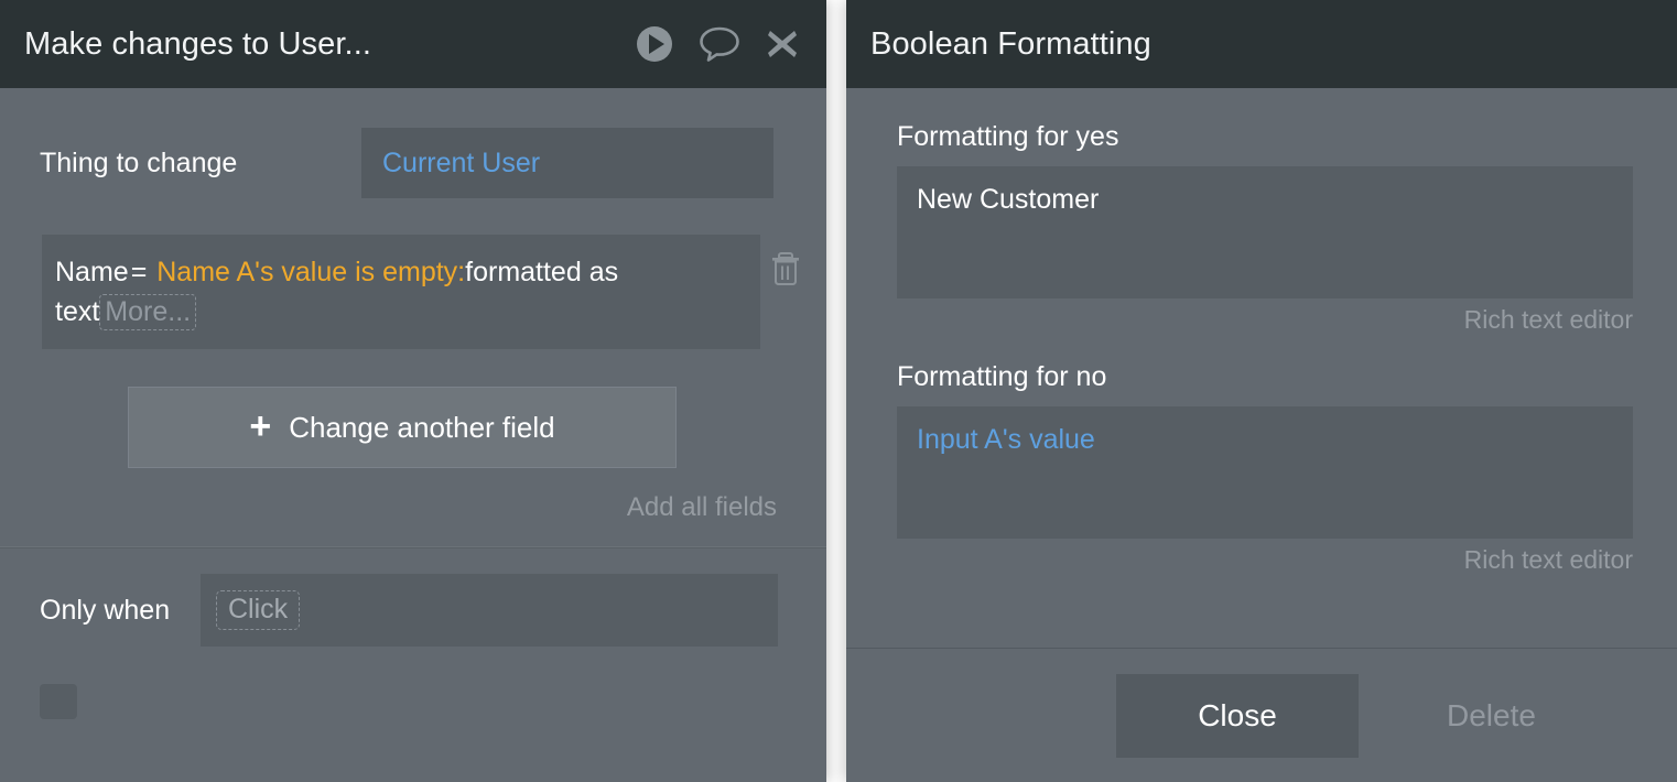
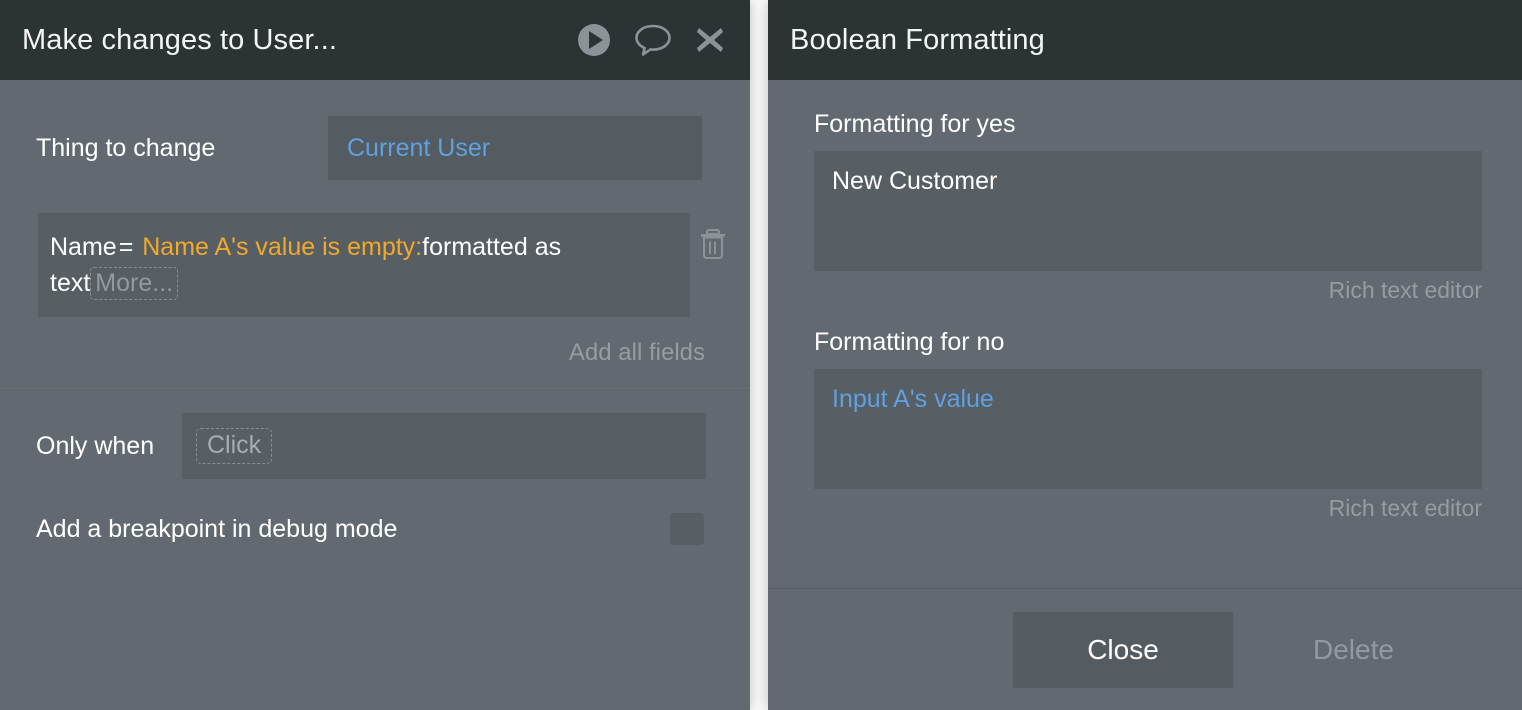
  Make changes to User...
  Thing to change
  Current User
  Name= Name A's value is empty:formatted as text More...
- +
- Change another field
  Add all fields
  Only when
  Click
+ Add a breakpoint in debug mode
  Boolean Formatting
  Formatting for yes
  New Customer
  Rich text editor
  Formatting for no
  Input A's value
  Rich text editor
  Close
  Delete
